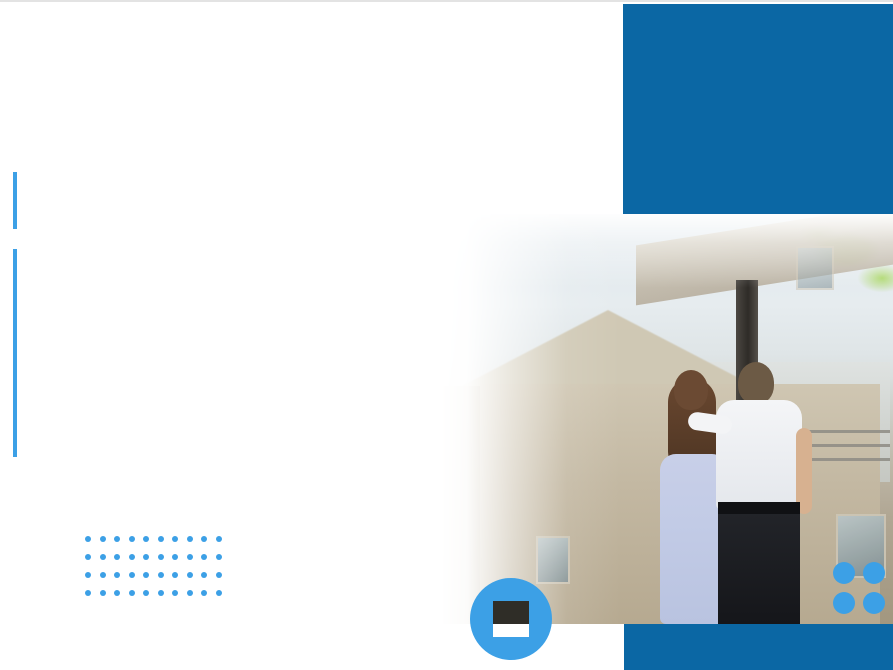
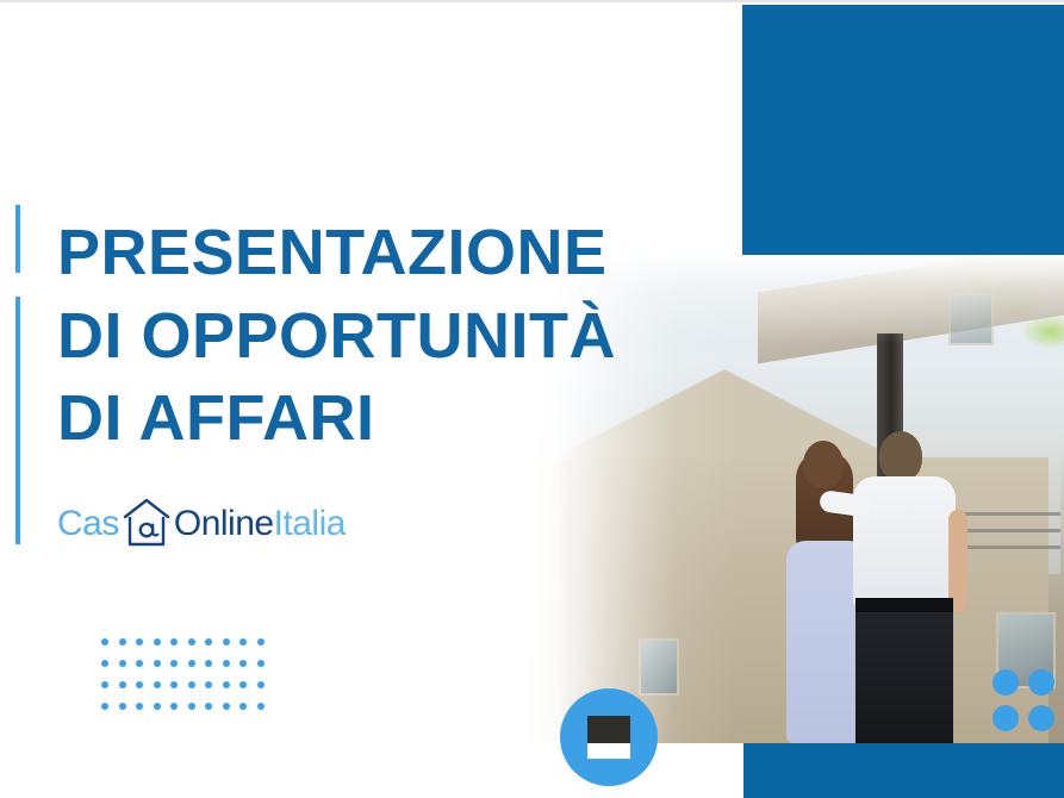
+ neItalia
+ PRESENTAZIONE
+ DI OPPORTUNITÀ
+ DI AFFARI
+ Cas
+ Online
+ Italia
